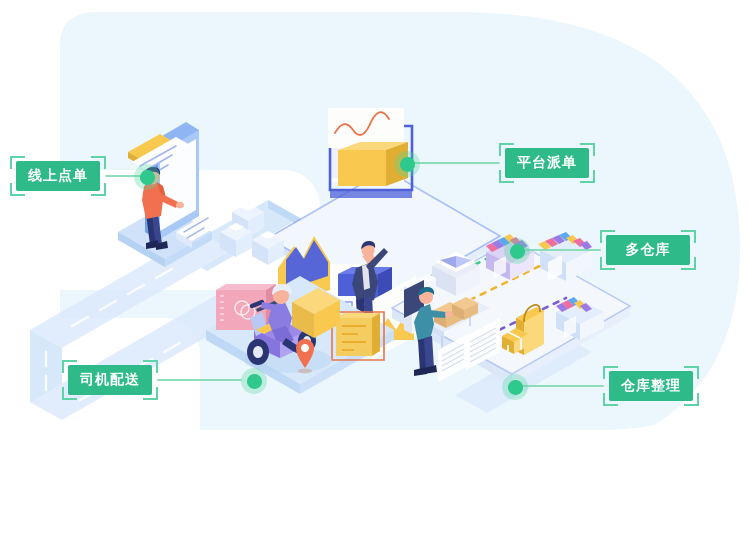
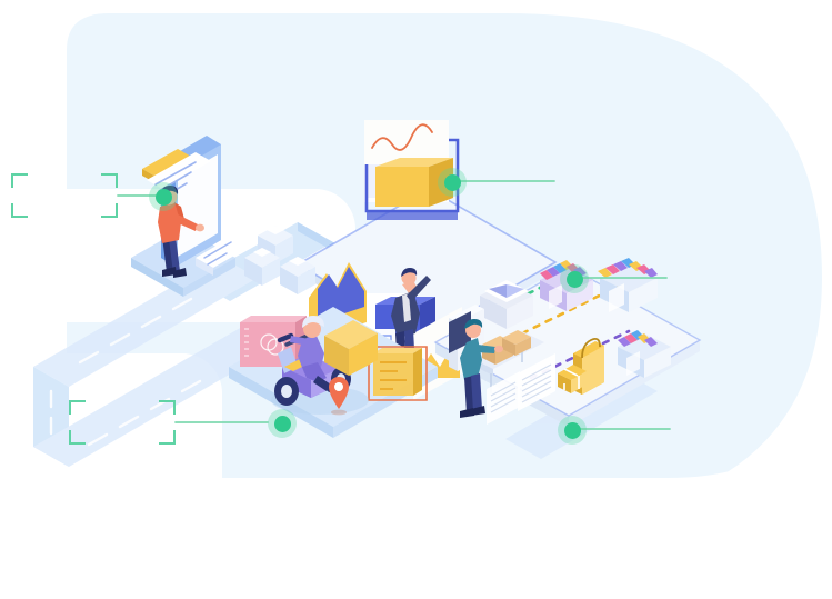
- 线上点单
- 平台派单
- 多仓库
- 仓库整理
- 司机配送
